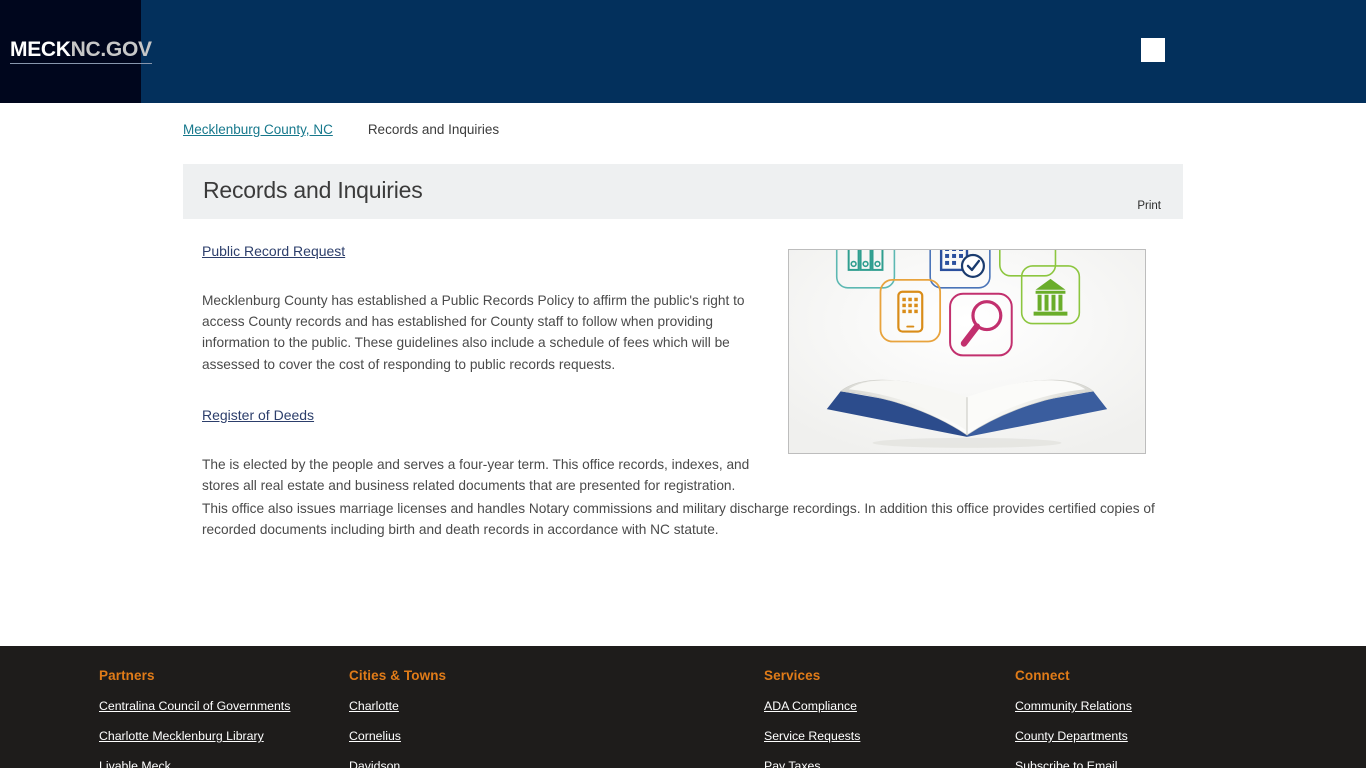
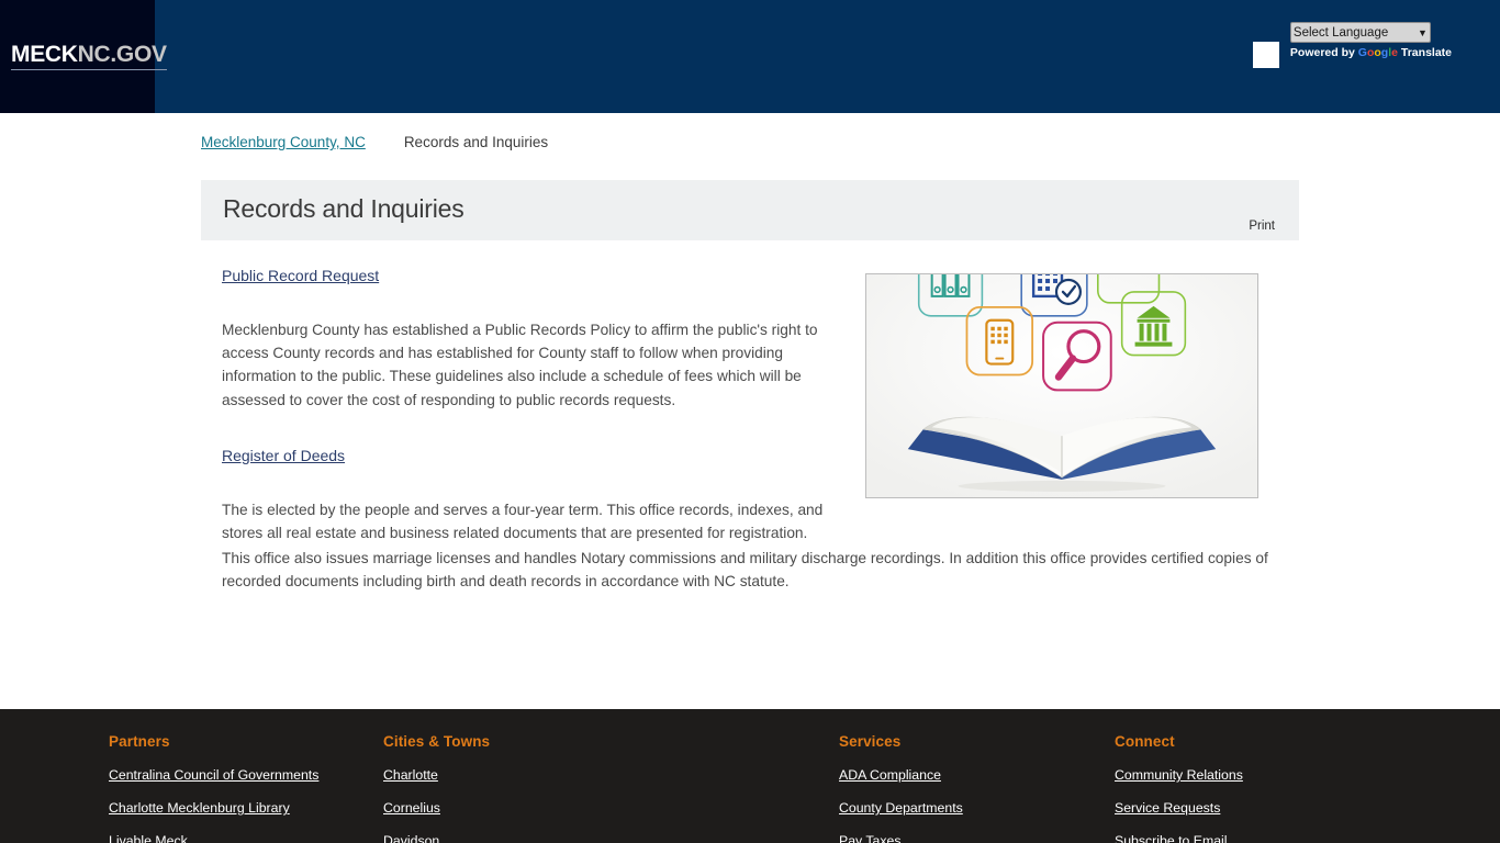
  MECKNC.GOV
+ Select Language
+ ▼
+ Powered by Google Translate
  Mecklenburg County, NC
  Records and Inquiries
  Records and Inquiries
  Print
  Public Record Request
  Mecklenburg County has established a Public Records Policy to affirm the public's right to access County records and has established for County staff to follow when providing information to the public. These guidelines also include a schedule of fees which will be assessed to cover the cost of responding to public records requests.
  Register of Deeds
  The is elected by the people and serves a four-year term. This office records, indexes, and stores all real estate and business related documents that are presented for registration.
  This office also issues marriage licenses and handles Notary commissions and military discharge recordings. In addition this office provides certified copies of recorded documents including birth and death records in accordance with NC statute.
  Partners
  Centralina Council of Governments
  Charlotte Mecklenburg Library
  Livable Meck
  Cities & Towns
  Charlotte
  Cornelius
  Davidson
  Services
  ADA Compliance
- Service Requests
+ County Departments
  Pay Taxes
  Connect
  Community Relations
- County Departments
+ Service Requests
  Subscribe to Email
